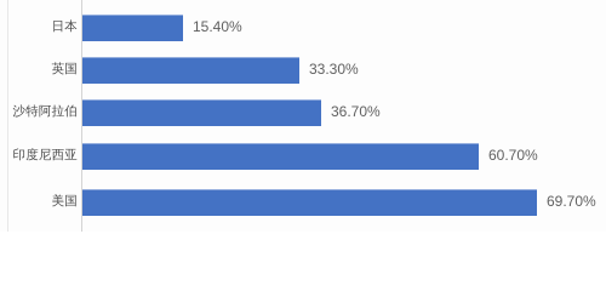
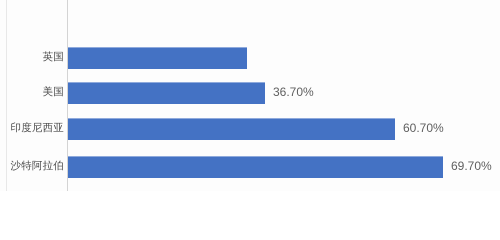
- 日本
- 15.40%
  英国
- 33.30%
- 沙特阿拉伯
+ 美国
  36.70%
  印度尼西亚
  60.70%
- 美国
+ 沙特阿拉伯
  69.70%
